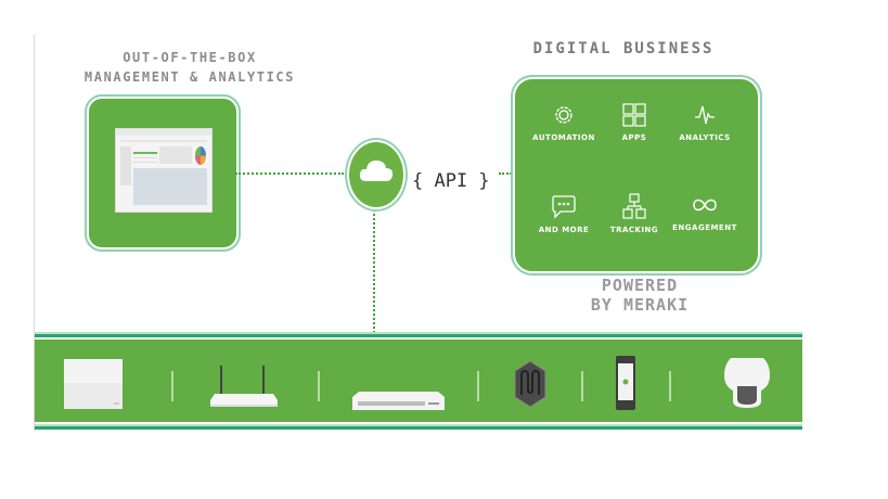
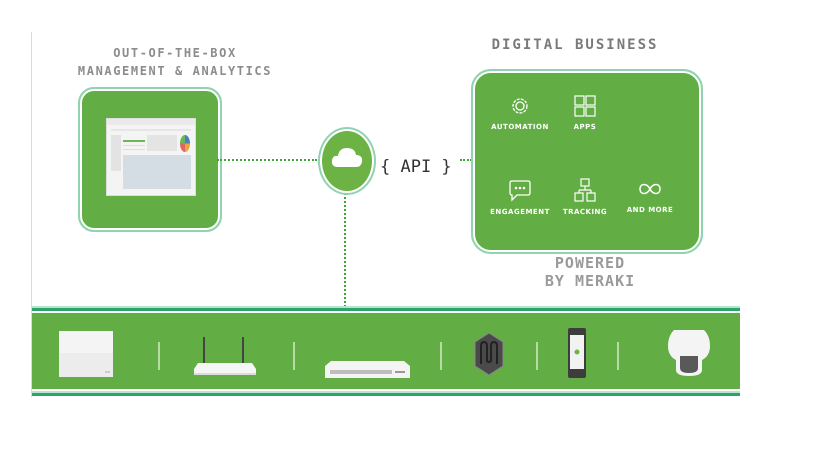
  OUT-OF-THE-BOX
  MANAGEMENT & ANALYTICS
  { API }
  DIGITAL BUSINESS
  AUTOMATION
  APPS
- ANALYTICS
- AND MORE
+ ENGAGEMENT
  TRACKING
- ENGAGEMENT
+ AND MORE
  POWERED
  BY MERAKI
